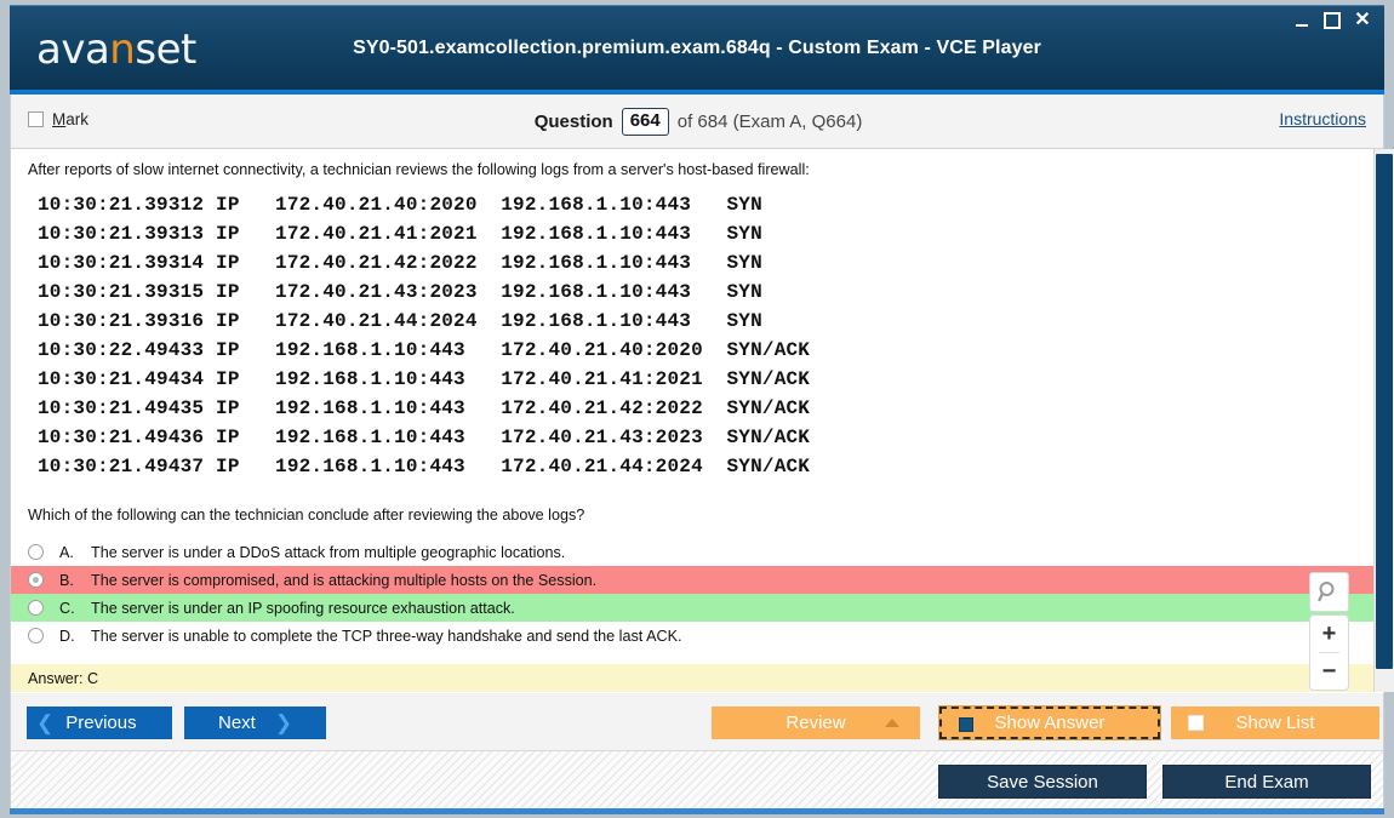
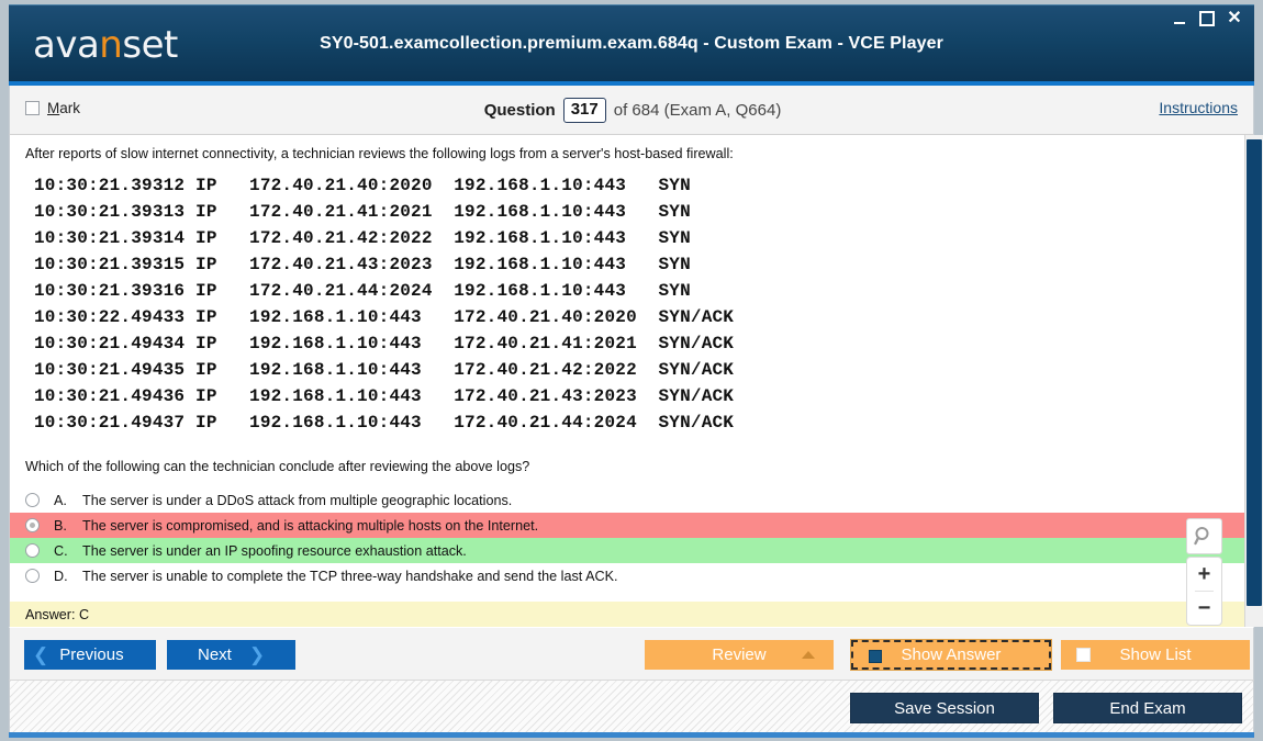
  avanset
  SY0-501.examcollection.premium.exam.684q - Custom Exam - VCE Player
  ✕
  Mark
  Question
- 664
+ 317
  of 684 (Exam A, Q664)
  Instructions
  After reports of slow internet connectivity, a technician reviews the following logs from a server's host-based firewall:
  10:30:21.39312 IP 172.40.21.40:2020 192.168.1.10:443 SYN
  10:30:21.39313 IP 172.40.21.41:2021 192.168.1.10:443 SYN
  10:30:21.39314 IP 172.40.21.42:2022 192.168.1.10:443 SYN
  10:30:21.39315 IP 172.40.21.43:2023 192.168.1.10:443 SYN
  10:30:21.39316 IP 172.40.21.44:2024 192.168.1.10:443 SYN
  10:30:22.49433 IP 192.168.1.10:443 172.40.21.40:2020 SYN/ACK
  10:30:21.49434 IP 192.168.1.10:443 172.40.21.41:2021 SYN/ACK
  10:30:21.49435 IP 192.168.1.10:443 172.40.21.42:2022 SYN/ACK
  10:30:21.49436 IP 192.168.1.10:443 172.40.21.43:2023 SYN/ACK
  10:30:21.49437 IP 192.168.1.10:443 172.40.21.44:2024 SYN/ACK
  Which of the following can the technician conclude after reviewing the above logs?
  A.
  The server is under a DDoS attack from multiple geographic locations.
  B.
- The server is compromised, and is attacking multiple hosts on the Session.
+ The server is compromised, and is attacking multiple hosts on the Internet.
  C.
  The server is under an IP spoofing resource exhaustion attack.
  D.
  The server is unable to complete the TCP three-way handshake and send the last ACK.
  Answer: C
  +
  −
  ❮
  Previous
  Next
  ❯
  Review
  Show Answer
  Show List
  Save Session
  End Exam
